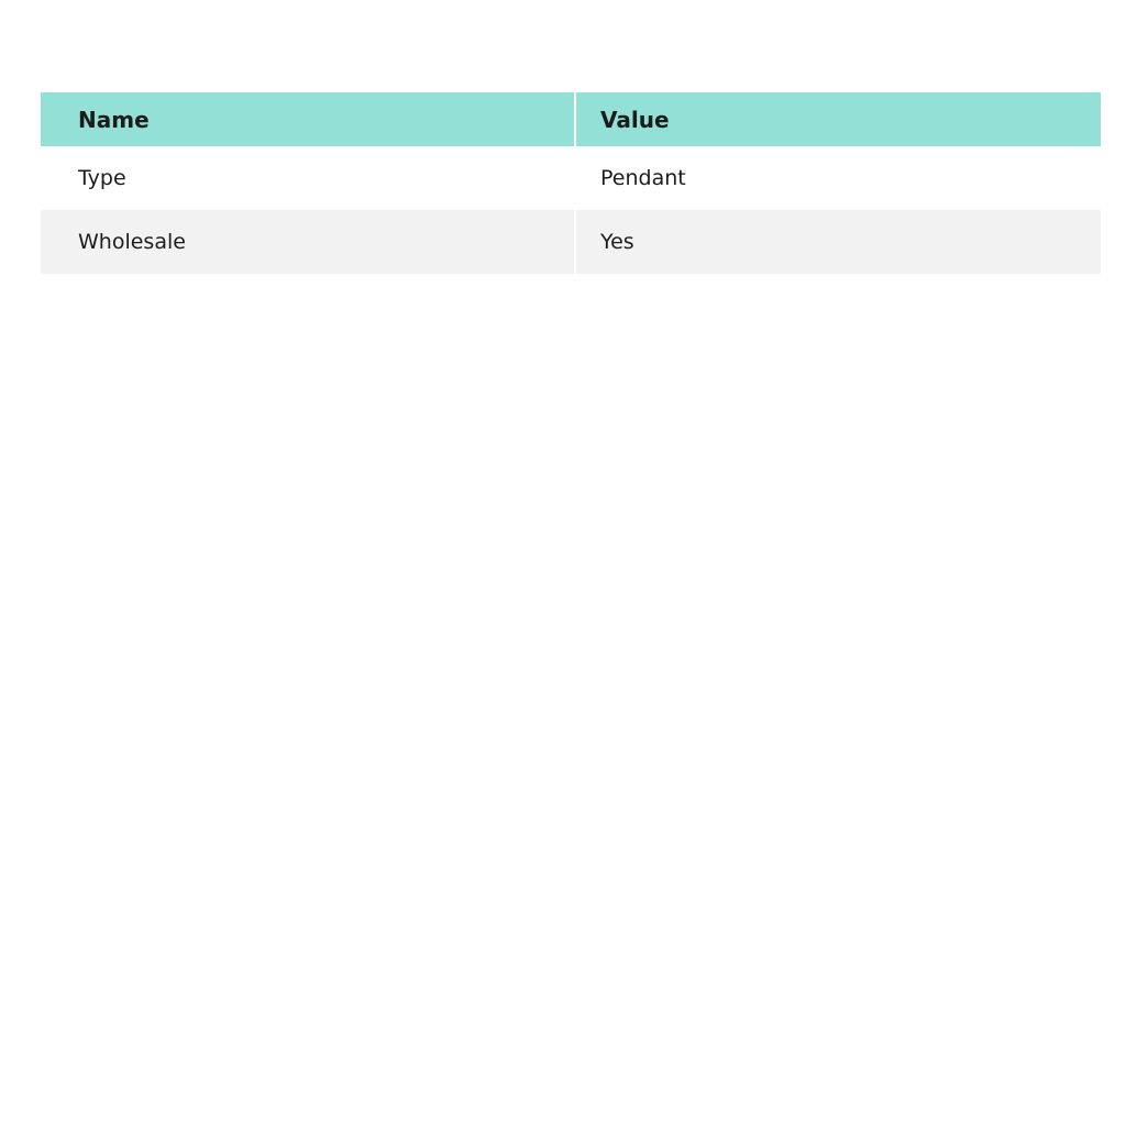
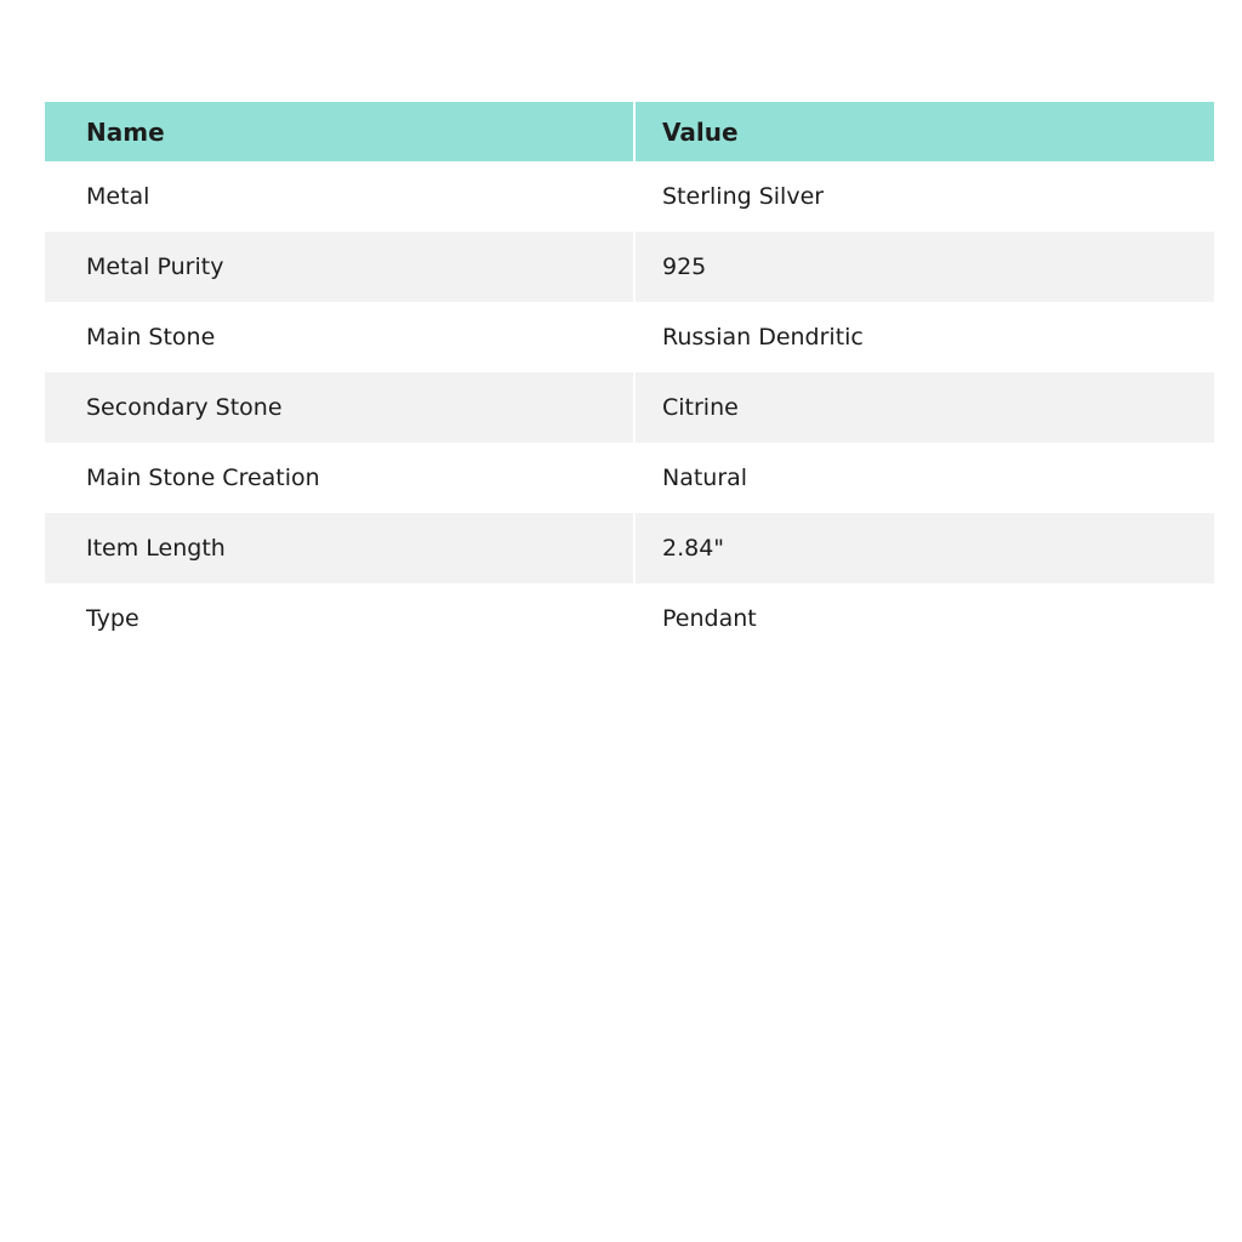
  Name	Value
+ Metal	Sterling Silver
+ Metal Purity	925
+ Main Stone	Russian Dendritic
+ Secondary Stone	Citrine
+ Main Stone Creation	Natural
+ Item Length	2.84"
  Type	Pendant
- Wholesale	Yes
